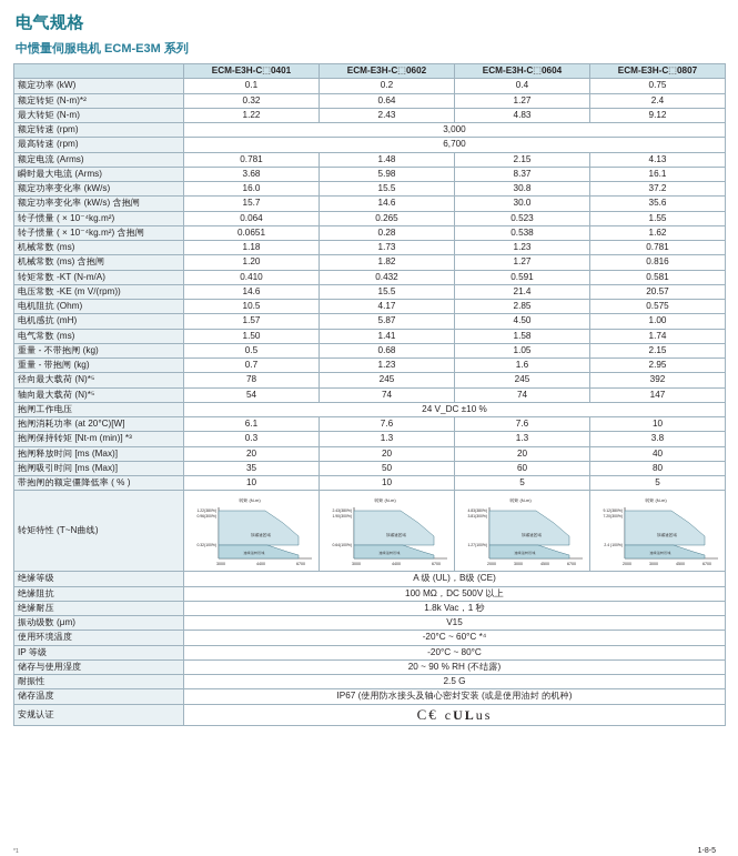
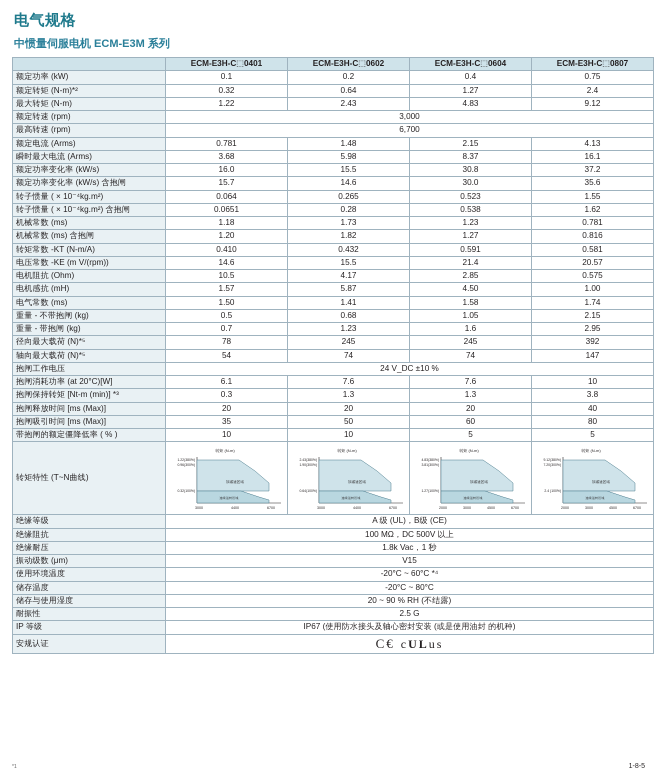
  电气规格
  中惯量伺服电机 ECM-E3M 系列
  	ECM-E3H-C⬚0401	ECM-E3H-C⬚0602	ECM-E3H-C⬚0604	ECM-E3H-C⬚0807
  额定功率 (kW)	0.1	0.2	0.4	0.75
  额定转矩 (N-m)*²	0.32	0.64	1.27	2.4
  最大转矩 (N-m)	1.22	2.43	4.83	9.12
  额定转速 (rpm)	3,000
  最高转速 (rpm)	6,700
  额定电流 (Arms)	0.781	1.48	2.15	4.13
  瞬时最大电流 (Arms)	3.68	5.98	8.37	16.1
  额定功率变化率 (kW/s)	16.0	15.5	30.8	37.2
  额定功率变化率 (kW/s) 含抱闸	15.7	14.6	30.0	35.6
  转子惯量 ( × 10⁻⁴kg.m²)	0.064	0.265	0.523	1.55
  转子惯量 ( × 10⁻⁴kg.m²) 含抱闸	0.0651	0.28	0.538	1.62
  机械常数 (ms)	1.18	1.73	1.23	0.781
  机械常数 (ms) 含抱闸	1.20	1.82	1.27	0.816
  转矩常数 -KT (N-m/A)	0.410	0.432	0.591	0.581
  电压常数 -KE (m V/(rpm))	14.6	15.5	21.4	20.57
  电机阻抗 (Ohm)	10.5	4.17	2.85	0.575
  电机感抗 (mH)	1.57	5.87	4.50	1.00
  电气常数 (ms)	1.50	1.41	1.58	1.74
  重量 - 不带抱闸 (kg)	0.5	0.68	1.05	2.15
  重量 - 带抱闸 (kg)	0.7	1.23	1.6	2.95
  径向最大载荷 (N)*⁵	78	245	245	392
  轴向最大载荷 (N)*⁵	54	74	74	147
  抱闸工作电压	24 V_DC ±10 %
  抱闸消耗功率 (at 20°C)[W]	6.1	7.6	7.6	10
  抱闸保持转矩 [Nt-m (min)] *³	0.3	1.3	1.3	3.8
  抱闸释放时间 [ms (Max)]	20	20	20	40
  抱闸吸引时间 [ms (Max)]	35	50	60	80
  带抱闸的额定僵降低率 ( % )	10	10	5	5
  绝缘等级	A 级 (UL)，B级 (CE)
  绝缘阻抗	100 MΩ，DC 500V 以上
  绝缘耐压	1.8k Vac，1 秒
  振动级数 (μm)	V15
  使用环境温度	-20°C ~ 60°C *⁴
- IP 等级	-20°C ~ 80°C
+ 储存温度	-20°C ~ 80°C
  储存与使用湿度	20 ~ 90 % RH (不结露)
  耐振性	2.5 G
- 储存温度	IP67 (使用防水接头及轴心密封安装 (或是使用油封 的机种)
+ IP 等级	IP67 (使用防水接头及轴心密封安装 (或是使用油封 的机种)
  安规认证	C€ cULus
